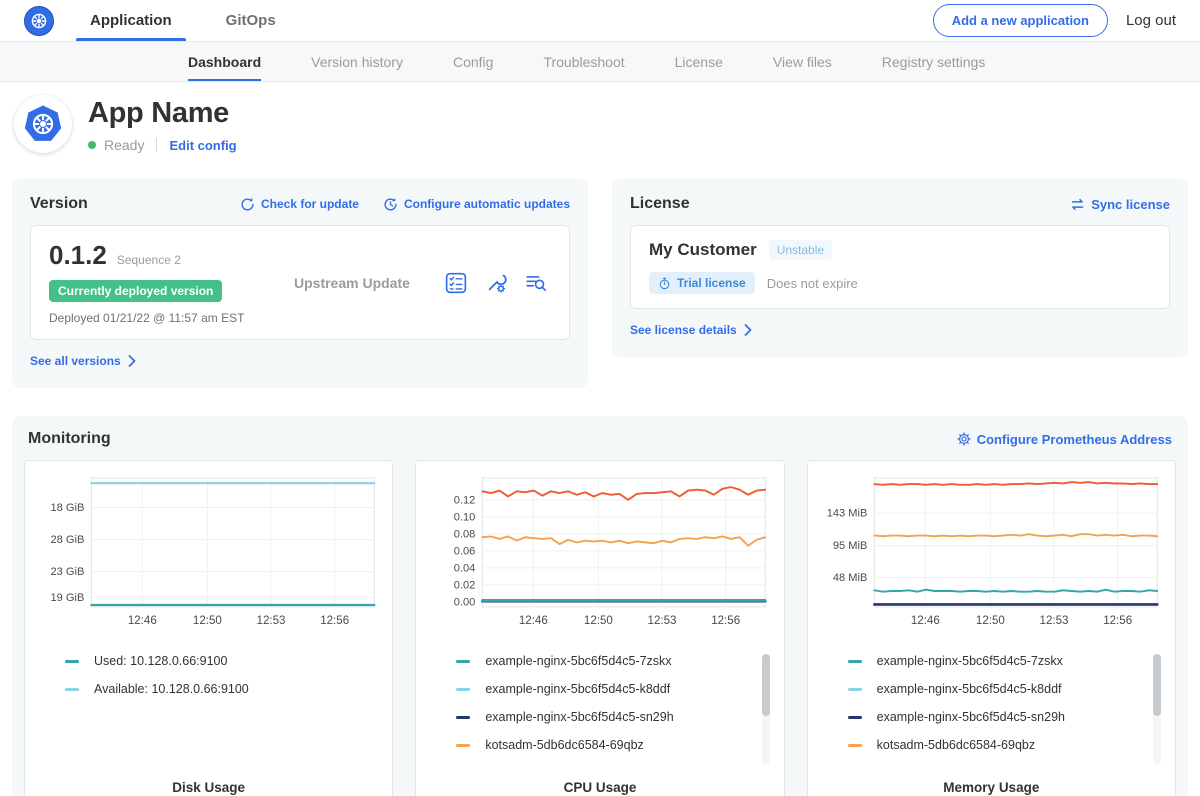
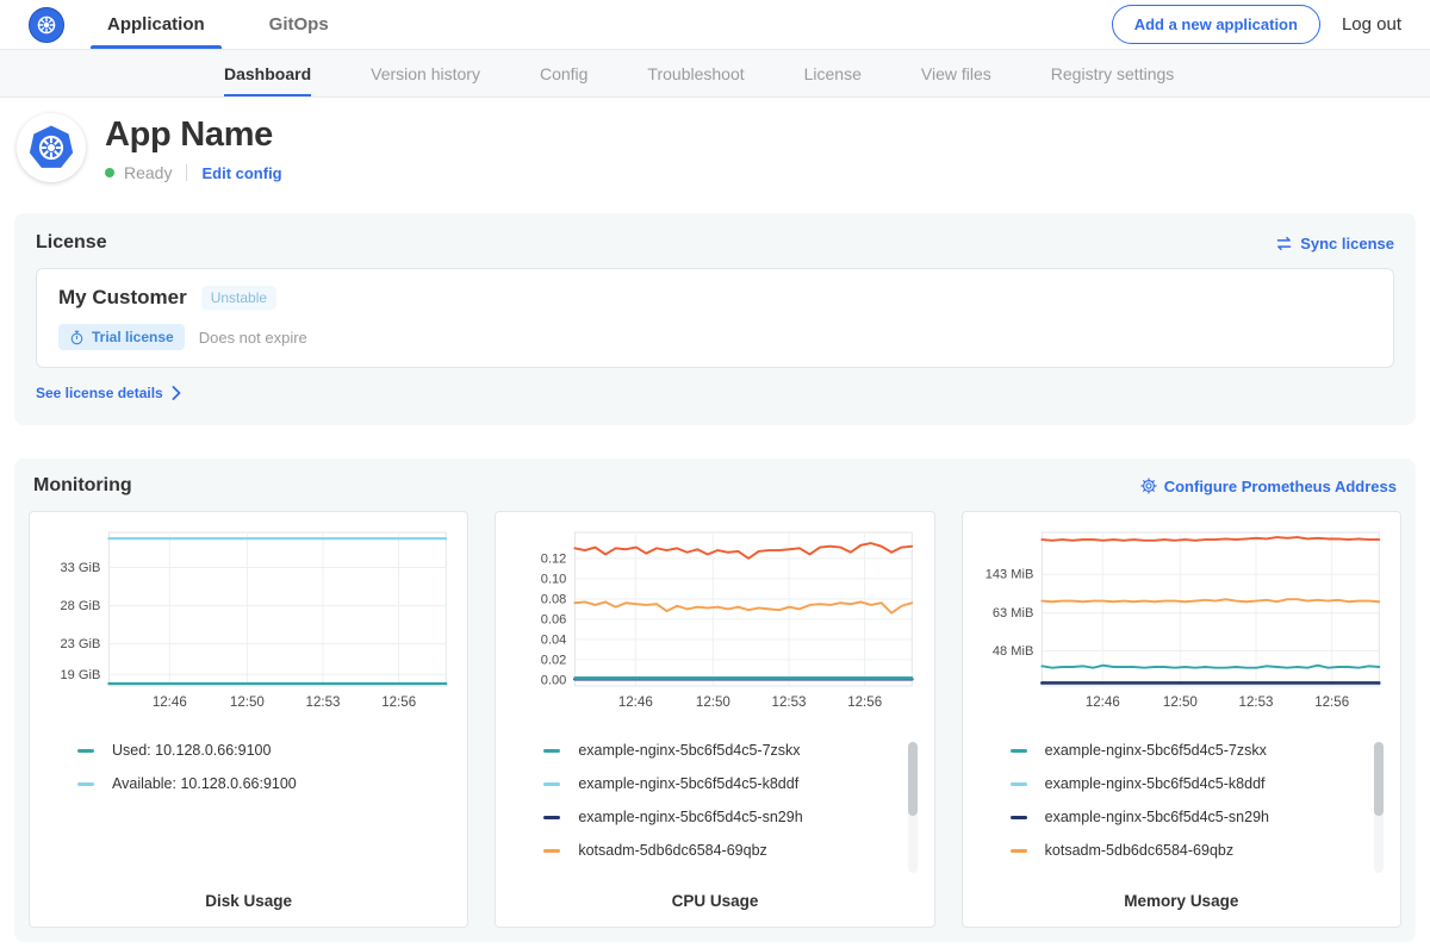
  Application
  GitOps
  Add a new application
  Log out
  Dashboard
  Version history
  Config
  Troubleshoot
  License
  View files
  Registry settings
  App Name
  Ready
  Edit config
- Version
- Check for update
- Configure automatic updates
- 0.1.2
- Sequence 2
- Currently deployed version
- Deployed 01/21/22 @ 11:57 am EST
- Upstream Update
- See all versions
  License
  Sync license
  My Customer
  Unstable
  Trial license
  Does not expire
  See license details
  Monitoring
  Configure Prometheus Address
  19 GiB
  23 GiB
  28 GiB
- 18 GiB
+ 33 GiB
  12:46
  12:50
  12:53
  12:56
  Used: 10.128.0.66:9100
  Available: 10.128.0.66:9100
  Disk Usage
  0.00
  0.02
  0.04
  0.06
  0.08
  0.10
  0.12
  12:46
  12:50
  12:53
  12:56
  example-nginx-5bc6f5d4c5-7zskx
  example-nginx-5bc6f5d4c5-k8ddf
  example-nginx-5bc6f5d4c5-sn29h
  kotsadm-5db6dc6584-69qbz
  CPU Usage
  48 MiB
- 95 MiB
+ 63 MiB
  143 MiB
  12:46
  12:50
  12:53
  12:56
  example-nginx-5bc6f5d4c5-7zskx
  example-nginx-5bc6f5d4c5-k8ddf
  example-nginx-5bc6f5d4c5-sn29h
  kotsadm-5db6dc6584-69qbz
  Memory Usage
